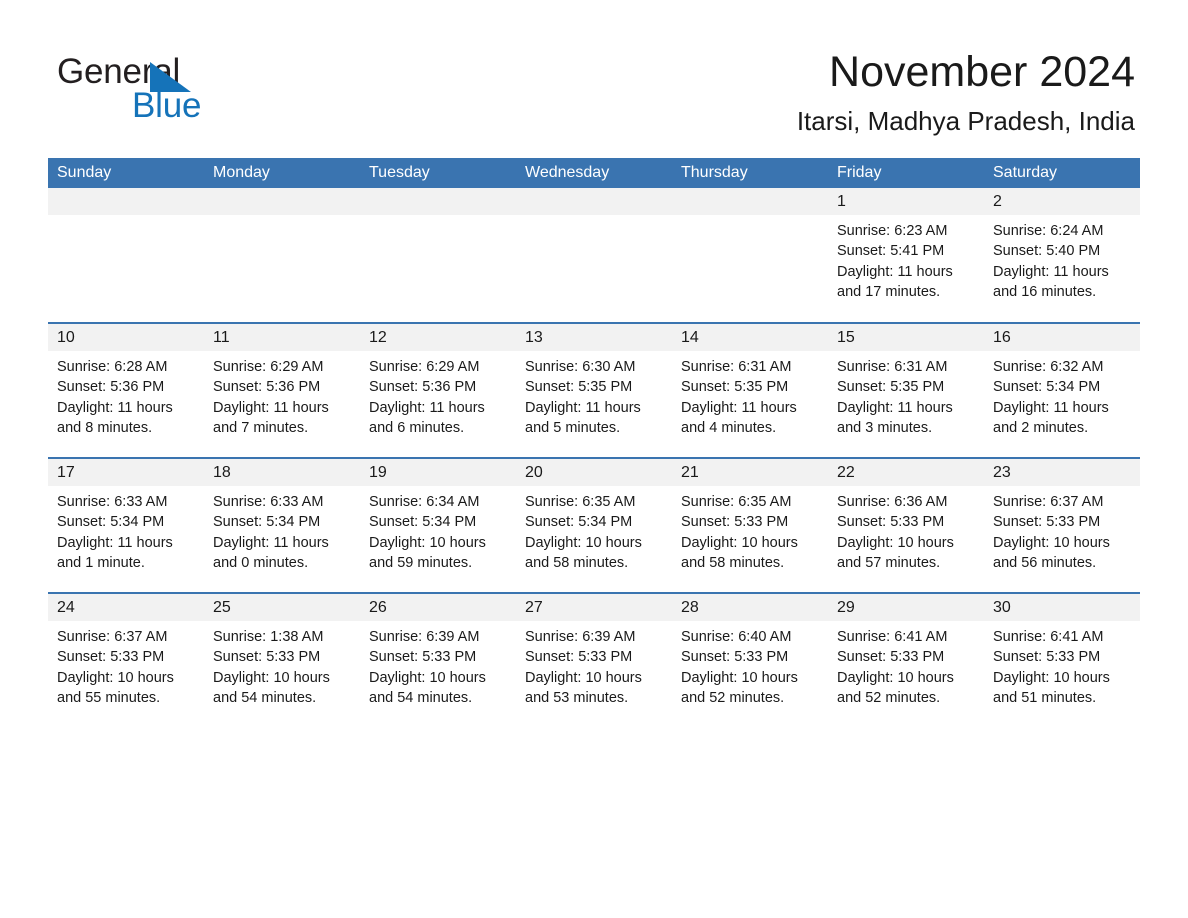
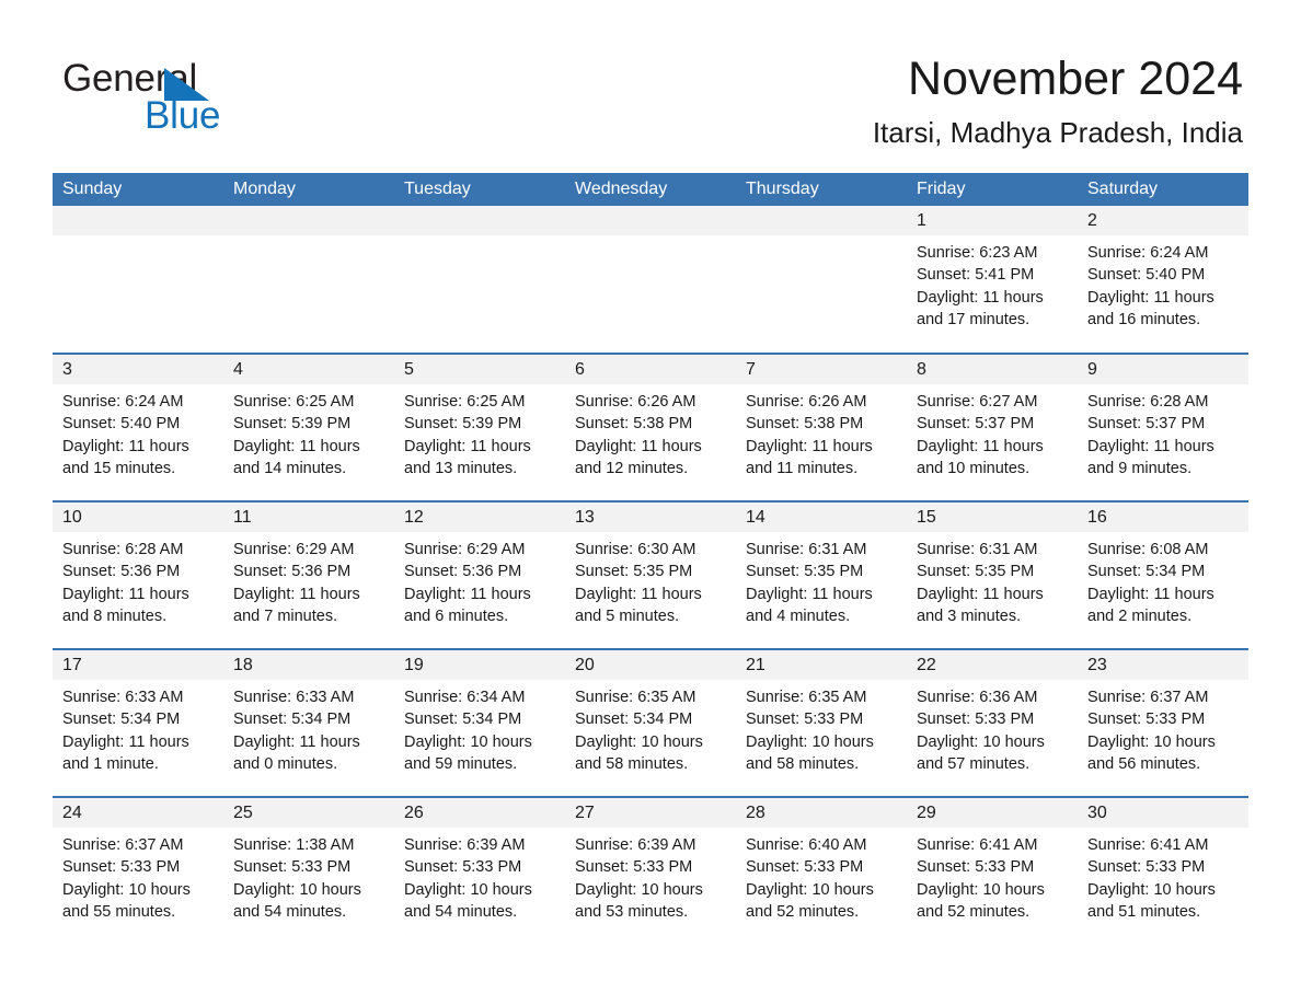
  General
  Blue
  November 2024
  Itarsi, Madhya Pradesh, India
  Sunday	Monday	Tuesday	Wednesday	Thursday	Friday	Saturday
  					1Sunrise: 6:23 AMSunset: 5:41 PMDaylight: 11 hoursand 17 minutes.	2Sunrise: 6:24 AMSunset: 5:40 PMDaylight: 11 hoursand 16 minutes.
+ 3Sunrise: 6:24 AMSunset: 5:40 PMDaylight: 11 hoursand 15 minutes.	4Sunrise: 6:25 AMSunset: 5:39 PMDaylight: 11 hoursand 14 minutes.	5Sunrise: 6:25 AMSunset: 5:39 PMDaylight: 11 hoursand 13 minutes.	6Sunrise: 6:26 AMSunset: 5:38 PMDaylight: 11 hoursand 12 minutes.	7Sunrise: 6:26 AMSunset: 5:38 PMDaylight: 11 hoursand 11 minutes.	8Sunrise: 6:27 AMSunset: 5:37 PMDaylight: 11 hoursand 10 minutes.	9Sunrise: 6:28 AMSunset: 5:37 PMDaylight: 11 hoursand 9 minutes.
- 10Sunrise: 6:28 AMSunset: 5:36 PMDaylight: 11 hoursand 8 minutes.	11Sunrise: 6:29 AMSunset: 5:36 PMDaylight: 11 hoursand 7 minutes.	12Sunrise: 6:29 AMSunset: 5:36 PMDaylight: 11 hoursand 6 minutes.	13Sunrise: 6:30 AMSunset: 5:35 PMDaylight: 11 hoursand 5 minutes.	14Sunrise: 6:31 AMSunset: 5:35 PMDaylight: 11 hoursand 4 minutes.	15Sunrise: 6:31 AMSunset: 5:35 PMDaylight: 11 hoursand 3 minutes.	16Sunrise: 6:32 AMSunset: 5:34 PMDaylight: 11 hoursand 2 minutes.
+ 10Sunrise: 6:28 AMSunset: 5:36 PMDaylight: 11 hoursand 8 minutes.	11Sunrise: 6:29 AMSunset: 5:36 PMDaylight: 11 hoursand 7 minutes.	12Sunrise: 6:29 AMSunset: 5:36 PMDaylight: 11 hoursand 6 minutes.	13Sunrise: 6:30 AMSunset: 5:35 PMDaylight: 11 hoursand 5 minutes.	14Sunrise: 6:31 AMSunset: 5:35 PMDaylight: 11 hoursand 4 minutes.	15Sunrise: 6:31 AMSunset: 5:35 PMDaylight: 11 hoursand 3 minutes.	16Sunrise: 6:08 AMSunset: 5:34 PMDaylight: 11 hoursand 2 minutes.
  17Sunrise: 6:33 AMSunset: 5:34 PMDaylight: 11 hoursand 1 minute.	18Sunrise: 6:33 AMSunset: 5:34 PMDaylight: 11 hoursand 0 minutes.	19Sunrise: 6:34 AMSunset: 5:34 PMDaylight: 10 hoursand 59 minutes.	20Sunrise: 6:35 AMSunset: 5:34 PMDaylight: 10 hoursand 58 minutes.	21Sunrise: 6:35 AMSunset: 5:33 PMDaylight: 10 hoursand 58 minutes.	22Sunrise: 6:36 AMSunset: 5:33 PMDaylight: 10 hoursand 57 minutes.	23Sunrise: 6:37 AMSunset: 5:33 PMDaylight: 10 hoursand 56 minutes.
  24Sunrise: 6:37 AMSunset: 5:33 PMDaylight: 10 hoursand 55 minutes.	25Sunrise: 1:38 AMSunset: 5:33 PMDaylight: 10 hoursand 54 minutes.	26Sunrise: 6:39 AMSunset: 5:33 PMDaylight: 10 hoursand 54 minutes.	27Sunrise: 6:39 AMSunset: 5:33 PMDaylight: 10 hoursand 53 minutes.	28Sunrise: 6:40 AMSunset: 5:33 PMDaylight: 10 hoursand 52 minutes.	29Sunrise: 6:41 AMSunset: 5:33 PMDaylight: 10 hoursand 52 minutes.	30Sunrise: 6:41 AMSunset: 5:33 PMDaylight: 10 hoursand 51 minutes.
